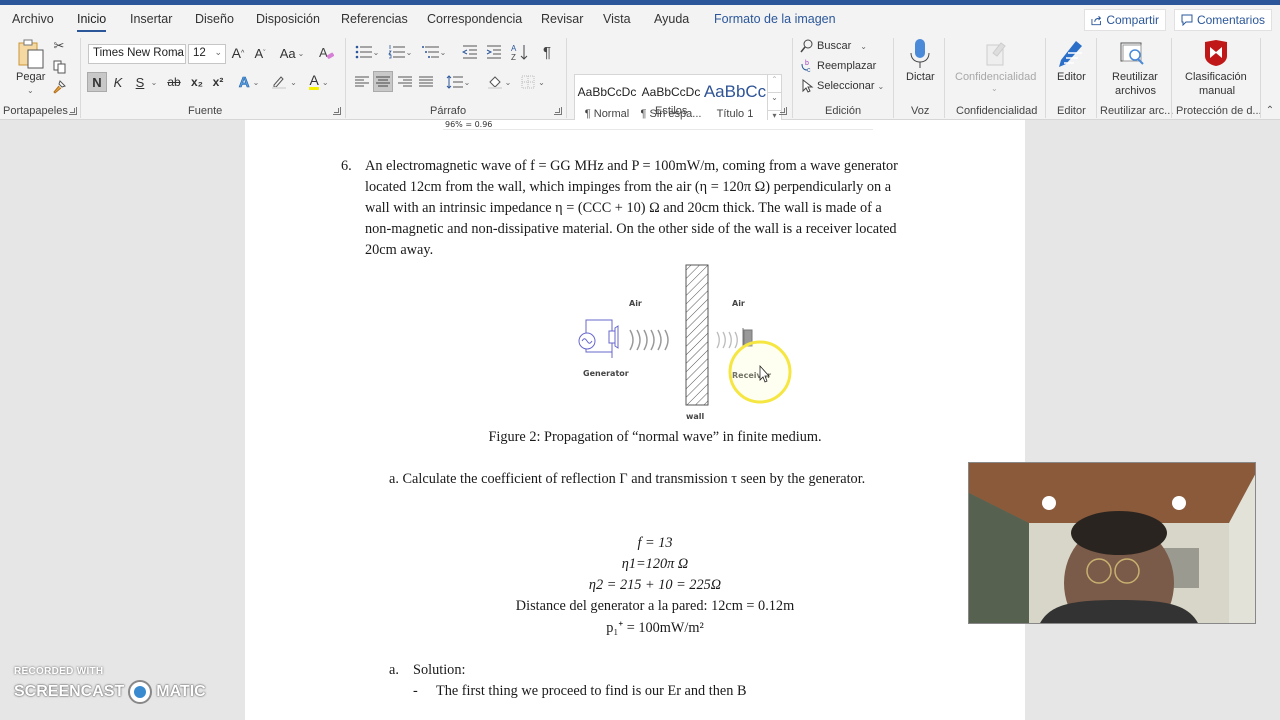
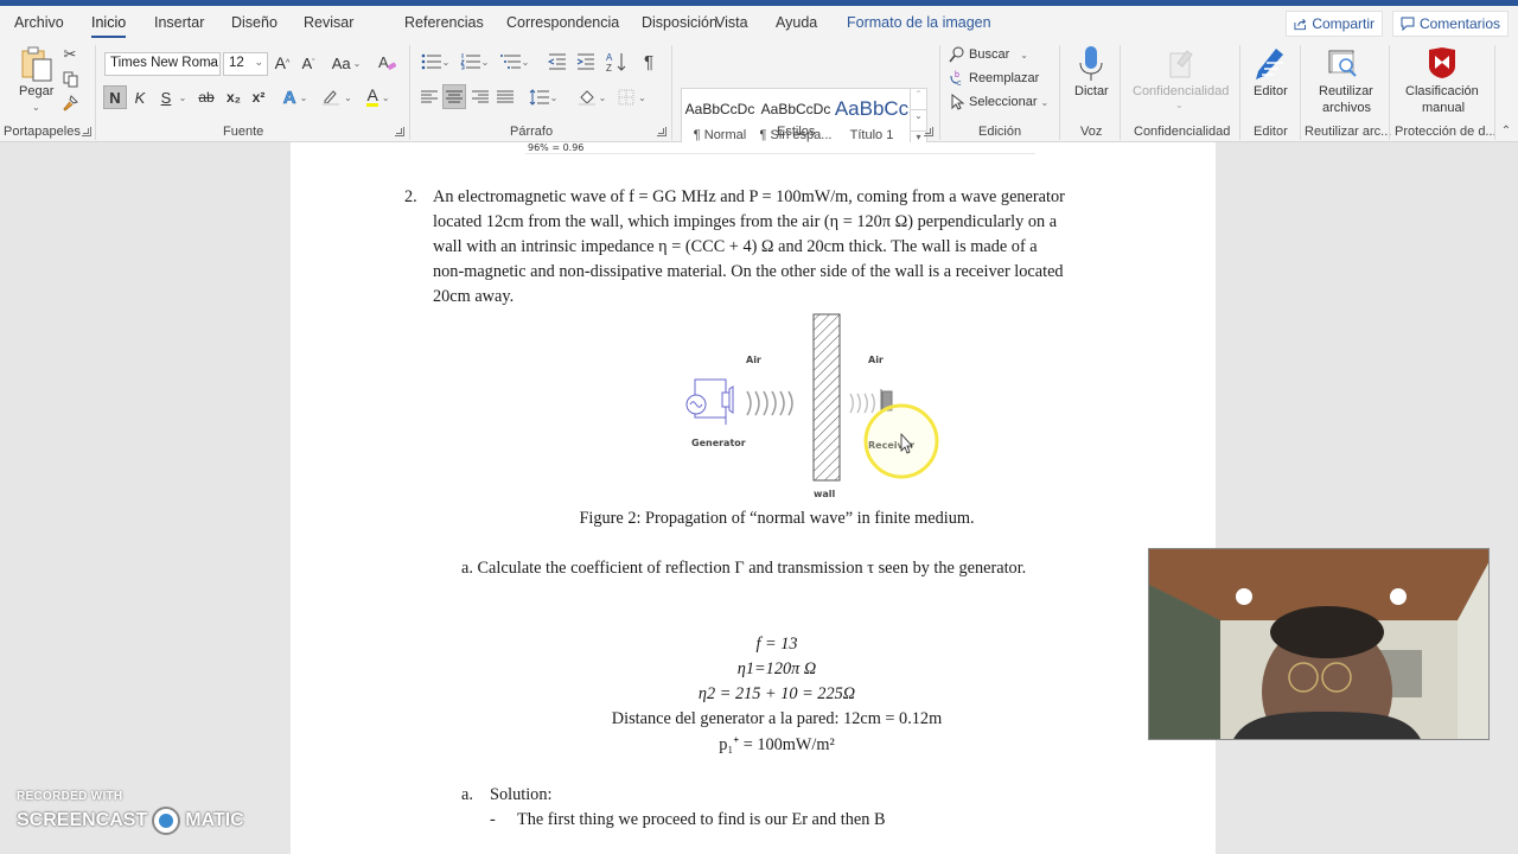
  Archivo
  Inicio
  Insertar
  Diseño
- Disposición
+ Revisar
  Referencias
  Correspondencia
- Revisar
+ Disposición
  Vista
  Ayuda
  Formato de la imagen
  Compartir
  Comentarios
  Pegar
  ⌄
  ✂
  Portapapeles
  Times New Roma
  ⌄
  12
  ⌄
  A
  A
  Aa
  ⌄
  A
  N
  K
  S
  ⌄
  ab
  x₂
  x²
  A
  ⌄
  ⌄
  A
  ⌄
  Fuente
  ⌄
  ⌄
  ⌄
  A
  Z
  ¶
  ⌄
  ⌄
  ⌄
  Párrafo
  AaBbCcDc
  ¶ Normal
  AaBbCcDc
  ¶ Sin espa...
  AaBbCc
  Título 1
  ⌃
  ⌄
  ▾
  Estilos
  Buscar
  ⌄
  Reemplazar
  Seleccionar
  ⌄
  Edición
  Dictar
  Voz
  Confidencialidad
  ⌄
  Confidencialidad
  Editor
  Editor
  Reutilizar
  archivos
  Reutilizar arc..
  Clasificación
  manual
  Protección de d..
  ⌃
  96% = 0.96
- 6.
+ 2.
  An electromagnetic wave of f = GG MHz and P = 100mW/m, coming from a wave generator
  located 12cm from the wall, which impinges from the air (η = 120π Ω) perpendicularly on a
- wall with an intrinsic impedance η = (CCC + 10) Ω and 20cm thick. The wall is made of a
+ wall with an intrinsic impedance η = (CCC + 4) Ω and 20cm thick. The wall is made of a
  non-magnetic and non-dissipative material. On the other side of the wall is a receiver located
  20cm away.
  Air
  Air
  Generator
  Receivr
  wall
  Figure 2: Propagation of “normal wave” in finite medium.
  a. Calculate the coefficient of reflection Γ and transmission τ seen by the generator.
  f = 13
  η1=120π Ω
  η2 = 215 + 10 = 225Ω
  Distance del generator a la pared: 12cm = 0.12m
  p₁⁺ = 100mW/m²
  a.
  Solution:
  -
  The first thing we proceed to find is our Er and then B
  RECORDED WITH
  SCREENCAST
  MATIC
